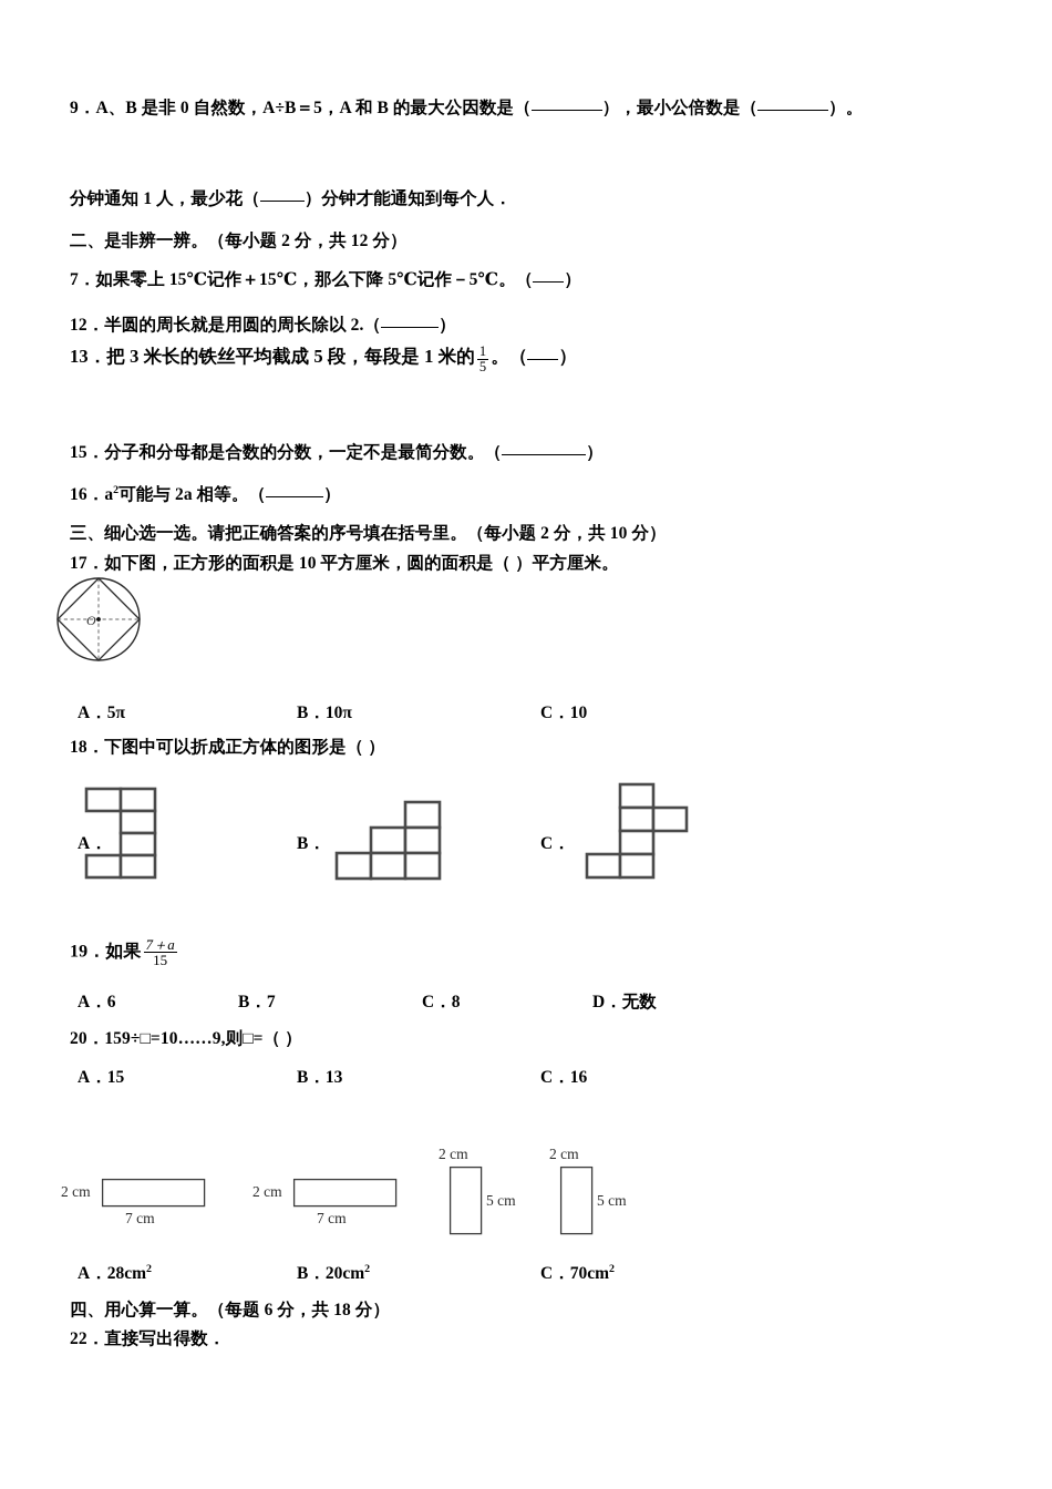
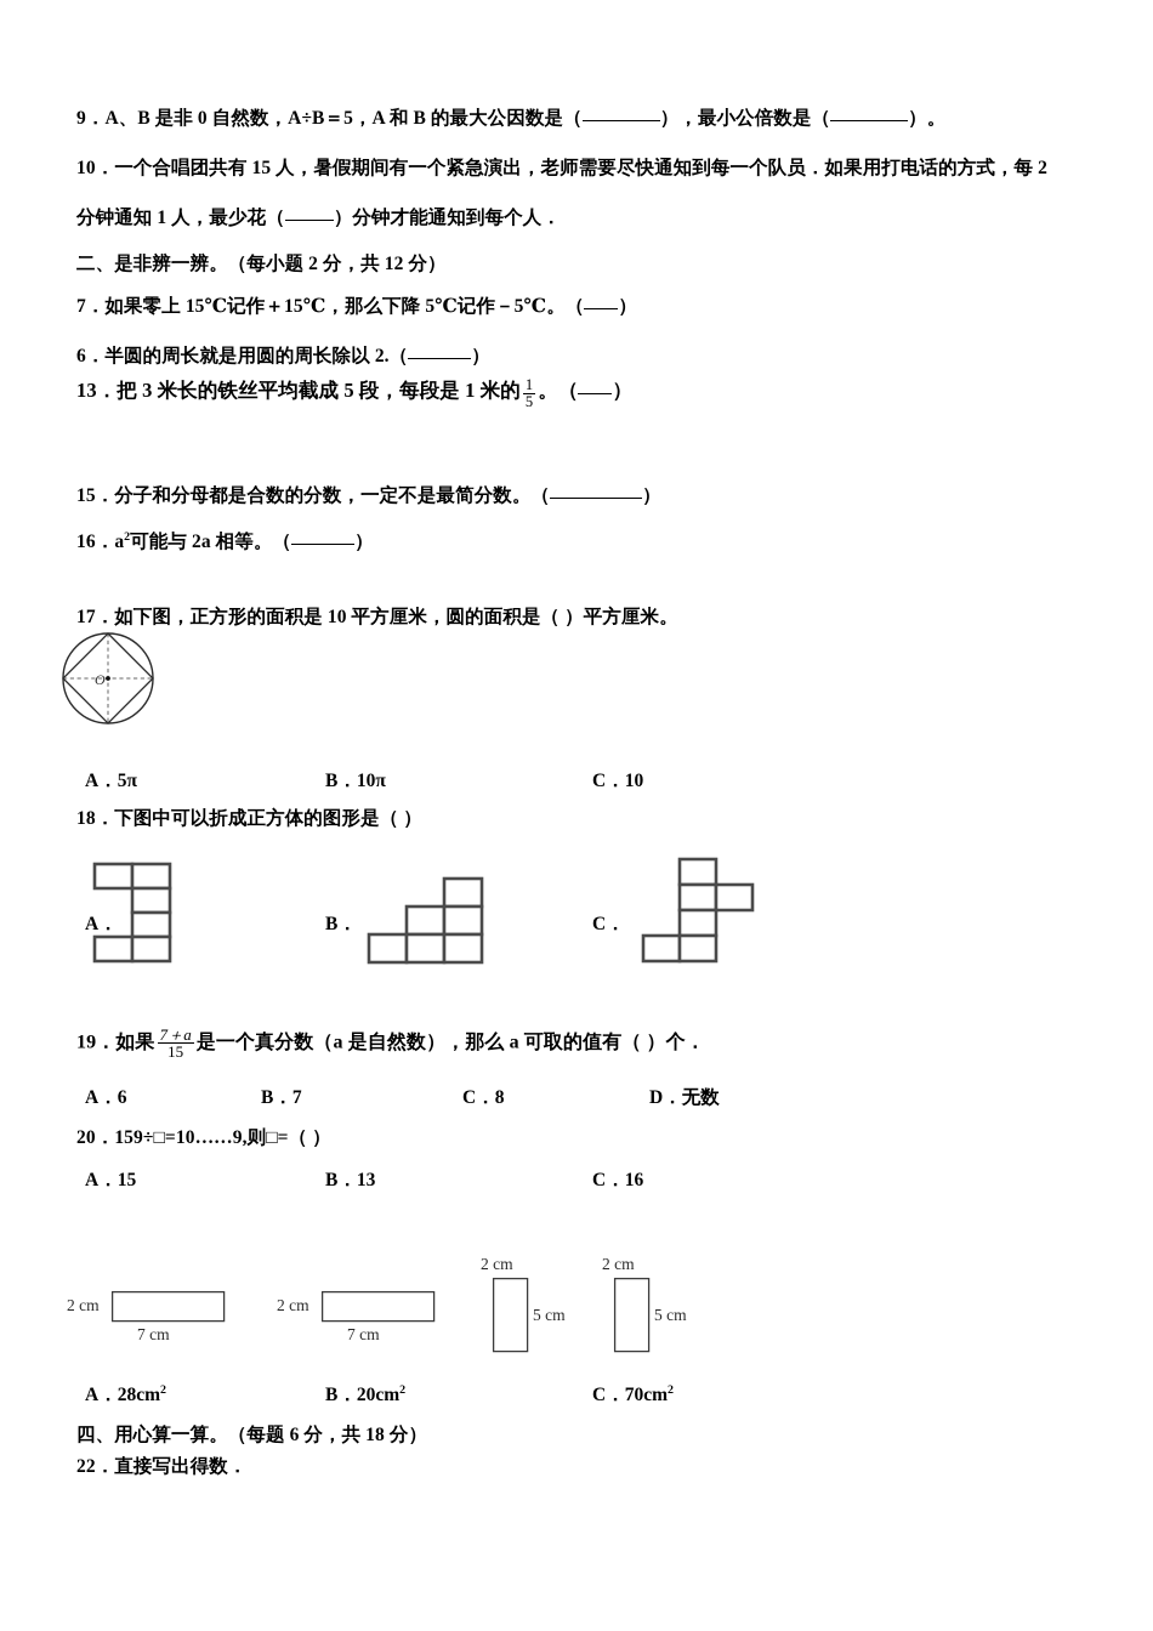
  9．A、B 是非 0 自然数，A÷B＝5，A 和 B 的最大公因数是（ ），最小公倍数是（ ）。
+ 10．一个合唱团共有 15 人，暑假期间有一个紧急演出，老师需要尽快通知到每一个队员．如果用打电话的方式，每 2
  分钟通知 1 人，最少花（ ）分钟才能通知到每个人．
  二、是非辨一辨。（每小题 2 分，共 12 分）
  7．如果零上 15℃记作＋15℃，那么下降 5℃记作－5℃。（ ）
- 12．半圆的周长就是用圆的周长除以 2.（ ）
+ 6．半圆的周长就是用圆的周长除以 2.（ ）
  13．把 3 米长的铁丝平均截成 5 段，每段是 1 米的
  1
  5
  。（ ）
  15．分子和分母都是合数的分数，一定不是最简分数。（ ）
  16．a2可能与 2a 相等。（ ）
- 三、细心选一选。请把正确答案的序号填在括号里。（每小题 2 分，共 10 分）
  17．如下图，正方形的面积是 10 平方厘米，圆的面积是（ ）平方厘米。
  O
  A．5π
  B．10π
  C．10
  18．下图中可以折成正方体的图形是（ ）
  A．
  B．
  C．
  19．如果
  7＋a
  15
+ 是一个真分数（a 是自然数），那么 a 可取的值有（ ）个．
  A．6
  B．7
  C．8
  D．无数
  20．159÷□=10……9,则□=（ ）
  A．15
  B．13
  C．16
  2 cm
  7 cm
  2 cm
  7 cm
  2 cm
  5 cm
  2 cm
  5 cm
  A．28cm2
  B．20cm2
  C．70cm2
  四、用心算一算。（每题 6 分，共 18 分）
  22．直接写出得数．
